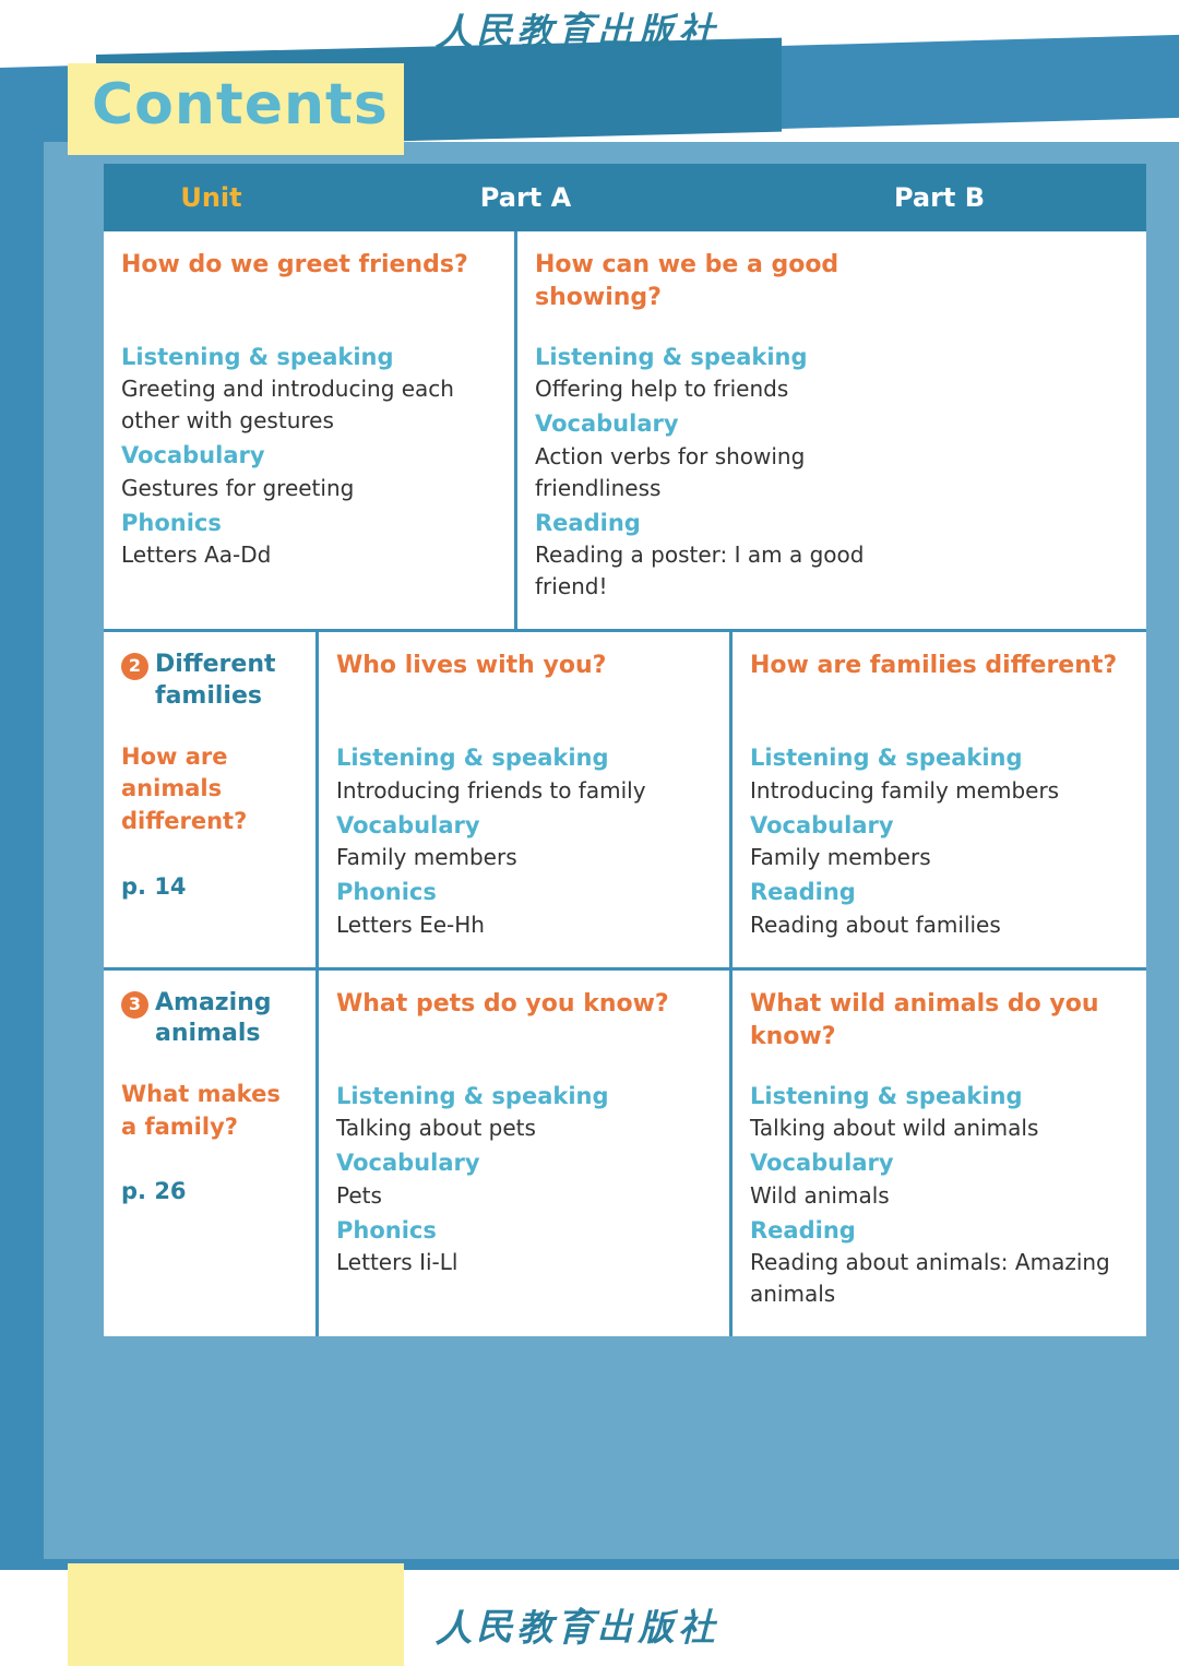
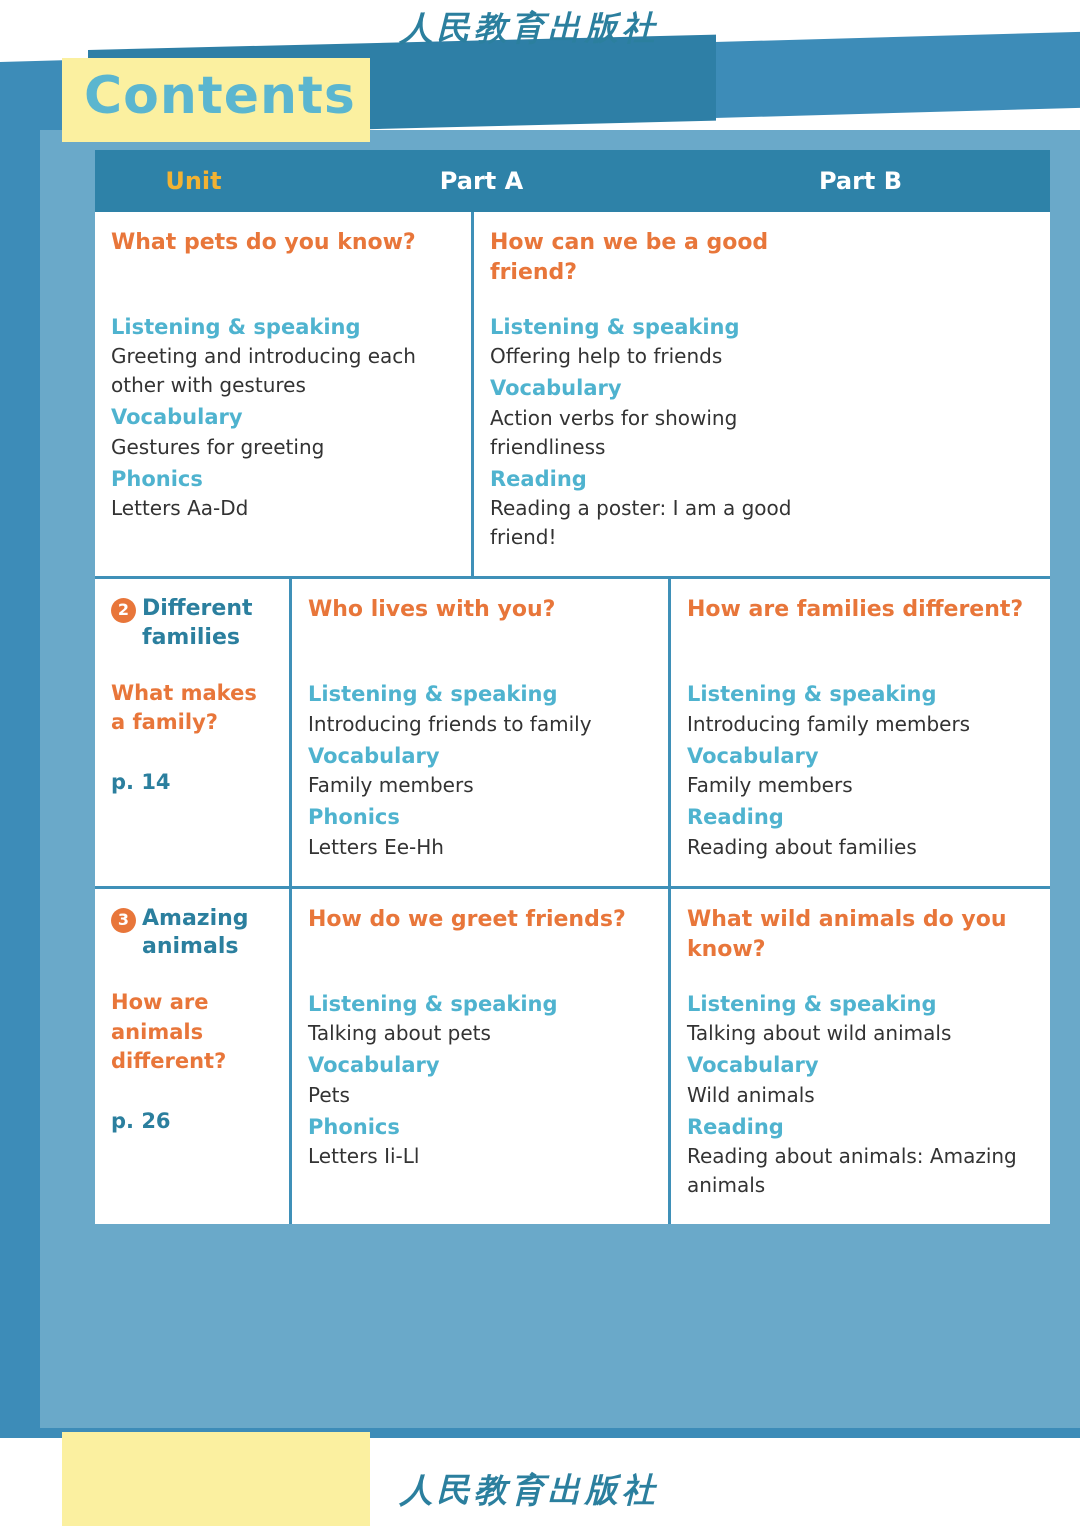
  人民教育出版社
  人民教育出版社
  Contents
  Unit
  Part A
  Part B
- How do we greet friends?
+ What pets do you know?
  Listening & speaking
  Greeting and introducing each other with gestures
  Vocabulary
  Gestures for greeting
  Phonics
  Letters Aa-Dd
- How can we be a good showing?
+ How can we be a good friend?
  Listening & speaking
  Offering help to friends
  Vocabulary
  Action verbs for showing friendliness
  Reading
  Reading a poster: I am a good friend!
  2
  Different families
- How are animals different?
+ What makes a family?
  p. 14
  Who lives with you?
  Listening & speaking
  Introducing friends to family
  Vocabulary
  Family members
  Phonics
  Letters Ee-Hh
  How are families different?
  Listening & speaking
  Introducing family members
  Vocabulary
  Family members
  Reading
  Reading about families
  3
  Amazing animals
- What makes a family?
+ How are animals different?
  p. 26
- What pets do you know?
+ How do we greet friends?
  Listening & speaking
  Talking about pets
  Vocabulary
  Pets
  Phonics
  Letters Ii-Ll
  What wild animals do you know?
  Listening & speaking
  Talking about wild animals
  Vocabulary
  Wild animals
  Reading
  Reading about animals: Amazing animals
